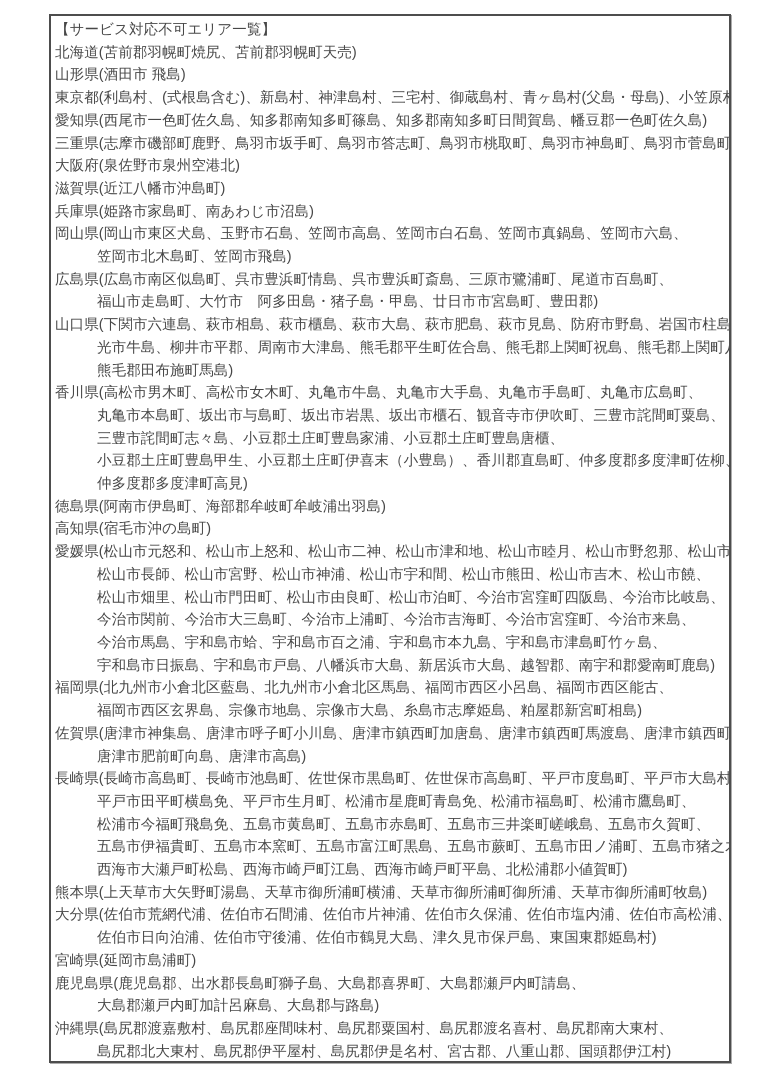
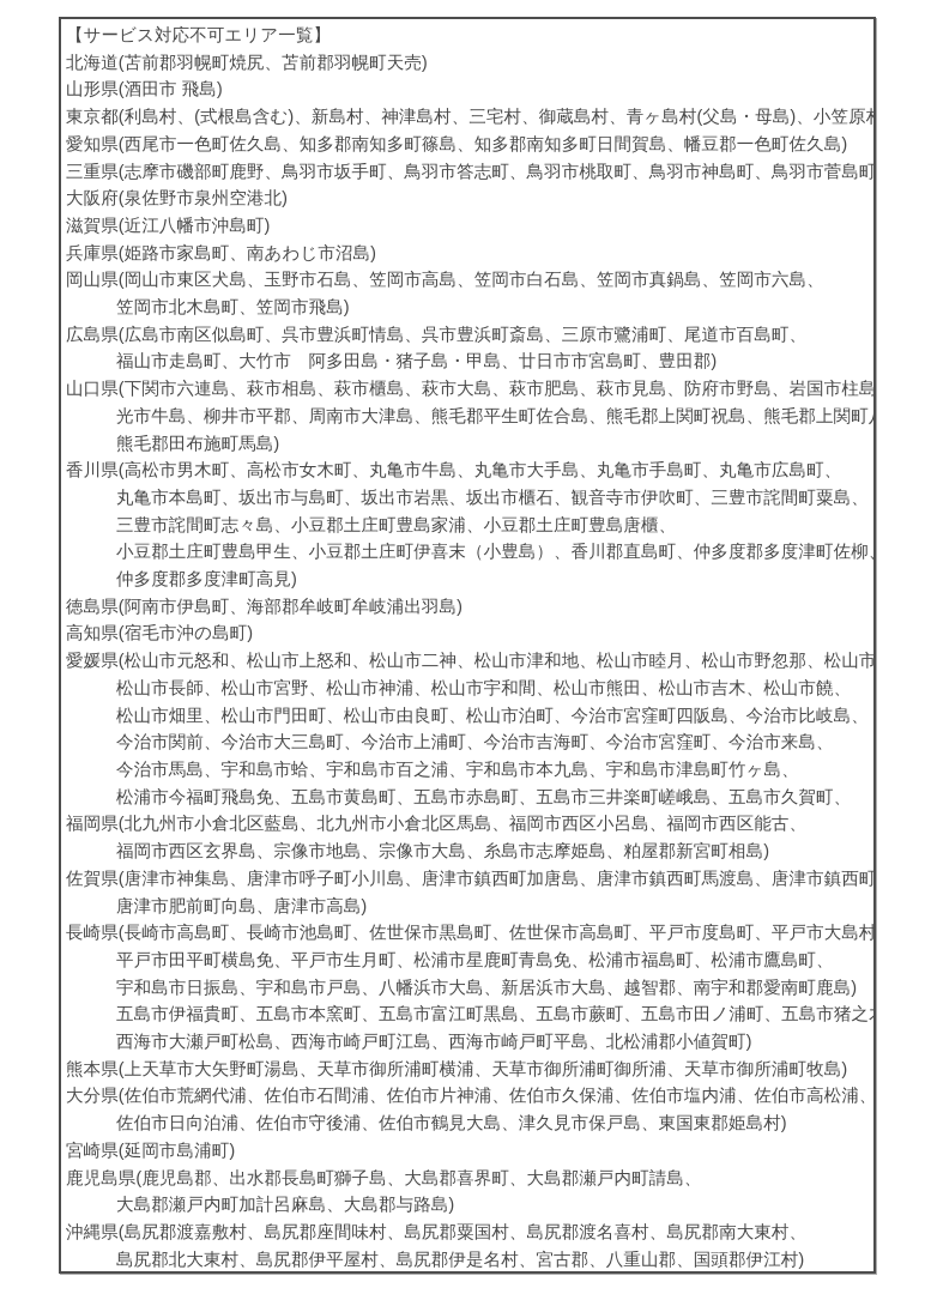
  【サービス対応不可エリア一覧】
  北海道(苫前郡羽幌町焼尻、苫前郡羽幌町天売)
  山形県(酒田市 飛島)
  東京都(利島村、(式根島含む)、新島村、神津島村、三宅村、御蔵島村、青ヶ島村(父島・母島)、小笠原
  愛知県(西尾市一色町佐久島、知多郡南知多町篠島、知多郡南知多町日間賀島、幡豆郡一色町佐久島)
  三重県(志摩市磯部町鹿野、鳥羽市坂手町、鳥羽市答志町、鳥羽市桃取町、鳥羽市神島町、鳥羽市菅島町
  大阪府(泉佐野市泉州空港北)
  滋賀県(近江八幡市沖島町)
  兵庫県(姫路市家島町、南あわじ市沼島)
  岡山県(岡山市東区犬島、玉野市石島、笠岡市高島、笠岡市白石島、笠岡市真鍋島、笠岡市六島、
  笠岡市北木島町、笠岡市飛島)
  広島県(広島市南区似島町、呉市豊浜町情島、呉市豊浜町斎島、三原市鷺浦町、尾道市百島町、
  福山市走島町、大竹市 阿多田島・猪子島・甲島、廿日市市宮島町、豊田郡)
  山口県(下関市六連島、萩市相島、萩市櫃島、萩市大島、萩市肥島、萩市見島、防府市野島、岩国市柱島
  光市牛島、柳井市平郡、周南市大津島、熊毛郡平生町佐合島、熊毛郡上関町祝島、熊毛郡上関町
  熊毛郡田布施町馬島)
  香川県(高松市男木町、高松市女木町、丸亀市牛島、丸亀市大手島、丸亀市手島町、丸亀市広島町、
  丸亀市本島町、坂出市与島町、坂出市岩黒、坂出市櫃石、観音寺市伊吹町、三豊市詫間町粟島、
  三豊市詫間町志々島、小豆郡土庄町豊島家浦、小豆郡土庄町豊島唐櫃、
  小豆郡土庄町豊島甲生、小豆郡土庄町伊喜末（小豊島）、香川郡直島町、仲多度郡多度津町佐柳
  仲多度郡多度津町高見)
  徳島県(阿南市伊島町、海部郡牟岐町牟岐浦出羽島)
  高知県(宿毛市沖の島町)
  愛媛県(松山市元怒和、松山市上怒和、松山市二神、松山市津和地、松山市睦月、松山市野忽那、松山市
  松山市長師、松山市宮野、松山市神浦、松山市宇和間、松山市熊田、松山市吉木、松山市饒、
  松山市畑里、松山市門田町、松山市由良町、松山市泊町、今治市宮窪町四阪島、今治市比岐島、
  今治市関前、今治市大三島町、今治市上浦町、今治市吉海町、今治市宮窪町、今治市来島、
  今治市馬島、宇和島市蛤、宇和島市百之浦、宇和島市本九島、宇和島市津島町竹ヶ島、
- 宇和島市日振島、宇和島市戸島、八幡浜市大島、新居浜市大島、越智郡、南宇和郡愛南町鹿島)
+ 松浦市今福町飛島免、五島市黄島町、五島市赤島町、五島市三井楽町嵯峨島、五島市久賀町、
  福岡県(北九州市小倉北区藍島、北九州市小倉北区馬島、福岡市西区小呂島、福岡市西区能古、
  福岡市西区玄界島、宗像市地島、宗像市大島、糸島市志摩姫島、粕屋郡新宮町相島)
  佐賀県(唐津市神集島、唐津市呼子町小川島、唐津市鎮西町加唐島、唐津市鎮西町馬渡島、唐津市鎮西町
  唐津市肥前町向島、唐津市高島)
  長崎県(長崎市高島町、長崎市池島町、佐世保市黒島町、佐世保市高島町、平戸市度島町、平戸市大島村
  平戸市田平町横島免、平戸市生月町、松浦市星鹿町青島免、松浦市福島町、松浦市鷹島町、
- 松浦市今福町飛島免、五島市黄島町、五島市赤島町、五島市三井楽町嵯峨島、五島市久賀町、
+ 宇和島市日振島、宇和島市戸島、八幡浜市大島、新居浜市大島、越智郡、南宇和郡愛南町鹿島)
  五島市伊福貴町、五島市本窯町、五島市富江町黒島、五島市蕨町、五島市田ノ浦町、五島市猪之
  西海市大瀬戸町松島、西海市崎戸町江島、西海市崎戸町平島、北松浦郡小値賀町)
  熊本県(上天草市大矢野町湯島、天草市御所浦町横浦、天草市御所浦町御所浦、天草市御所浦町牧島)
  大分県(佐伯市荒網代浦、佐伯市石間浦、佐伯市片神浦、佐伯市久保浦、佐伯市塩内浦、佐伯市高松浦、
  佐伯市日向泊浦、佐伯市守後浦、佐伯市鶴見大島、津久見市保戸島、東国東郡姫島村)
  宮崎県(延岡市島浦町)
  鹿児島県(鹿児島郡、出水郡長島町獅子島、大島郡喜界町、大島郡瀬戸内町請島、
  大島郡瀬戸内町加計呂麻島、大島郡与路島)
  沖縄県(島尻郡渡嘉敷村、島尻郡座間味村、島尻郡粟国村、島尻郡渡名喜村、島尻郡南大東村、
  島尻郡北大東村、島尻郡伊平屋村、島尻郡伊是名村、宮古郡、八重山郡、国頭郡伊江村)
